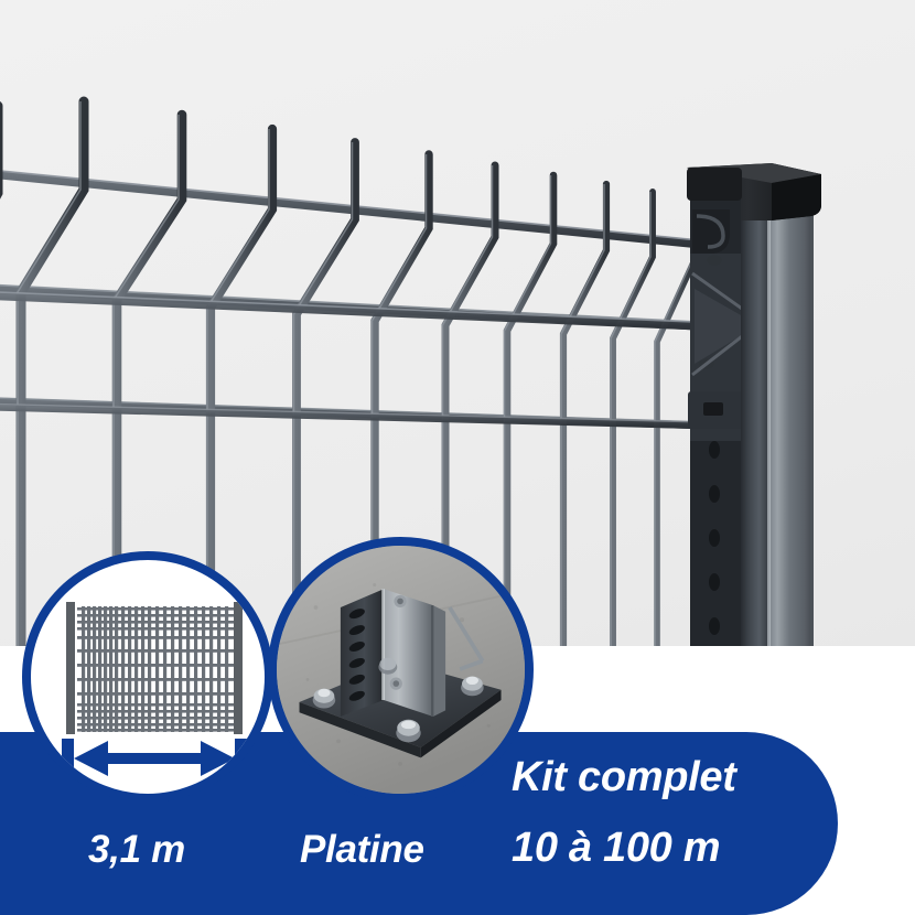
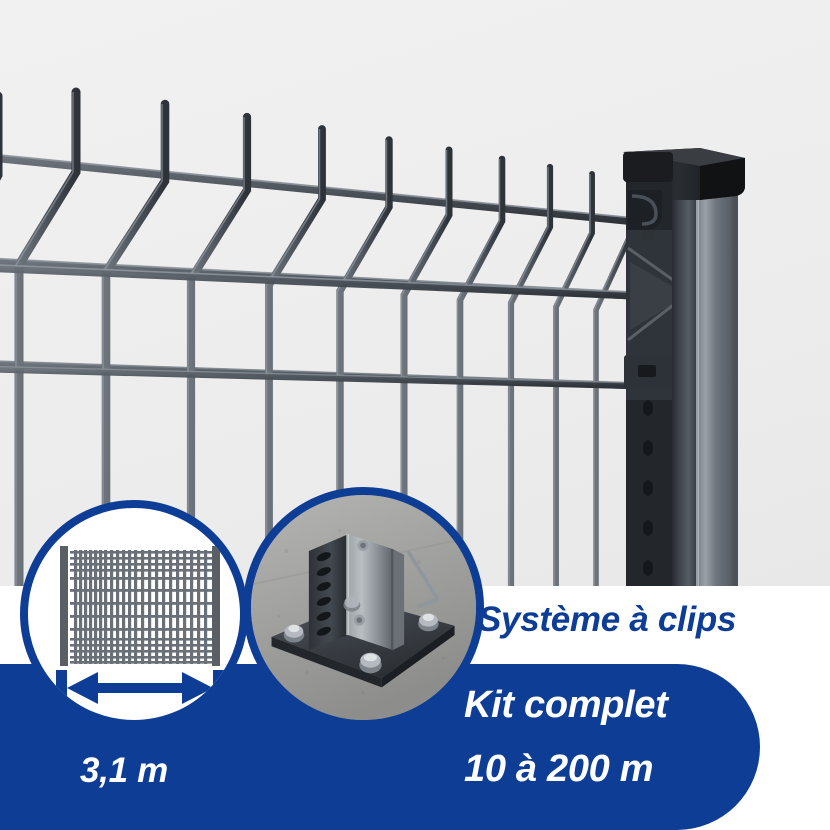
+ Système à clips
  Kit complet
- 10 à 100 m
+ 10 à 200 m
  3,1 m
- Platine
